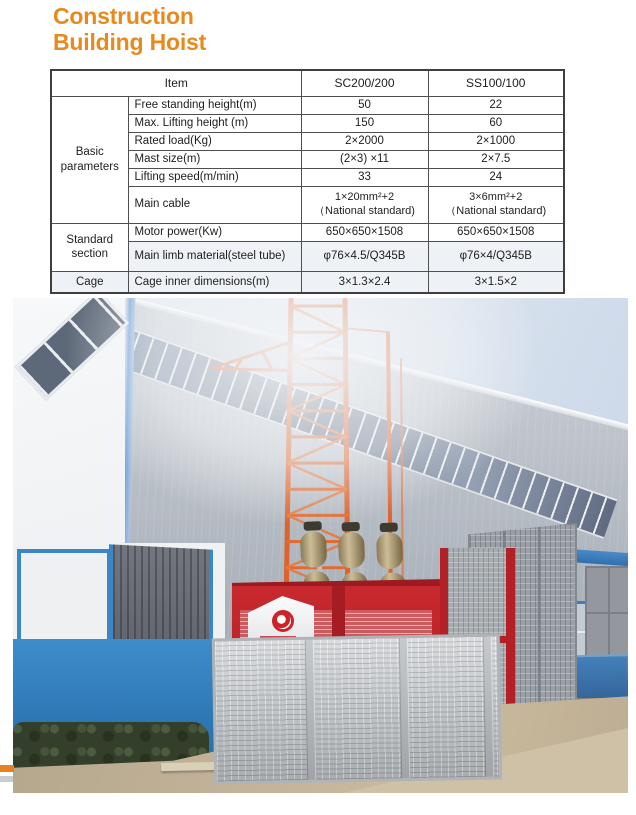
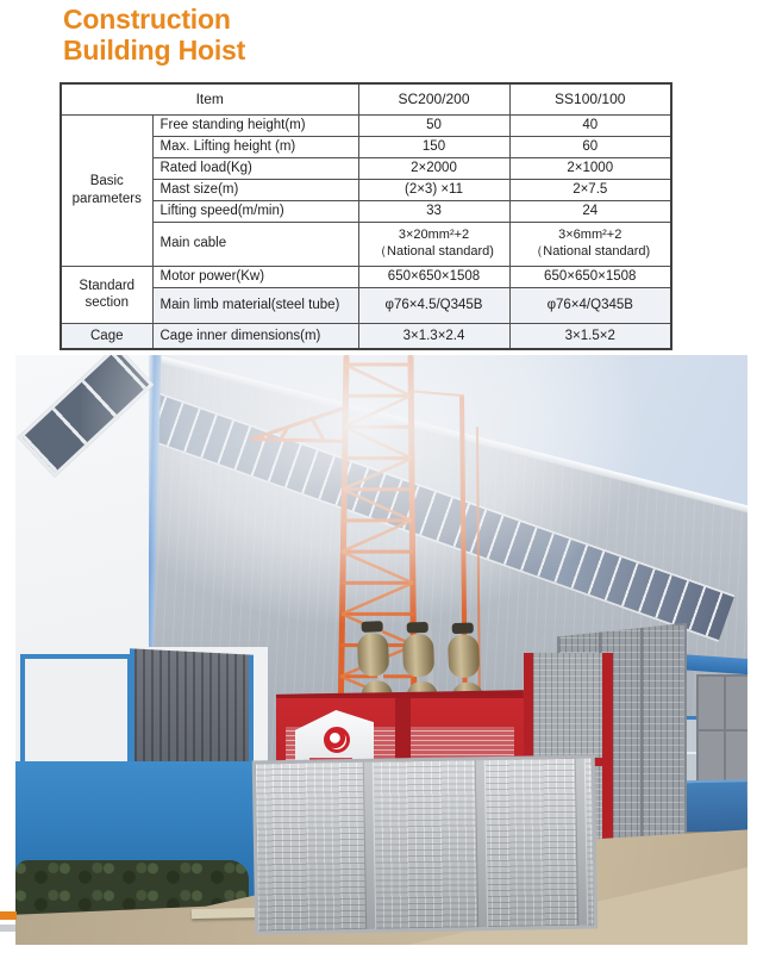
  Construction
  Building Hoist
  Item	SC200/200	SS100/100
- Basic parameters	Free standing height(m)	50	22
+ Basic parameters	Free standing height(m)	50	40
  Max. Lifting height (m)	150	60
  Rated load(Kg)	2×2000	2×1000
  Mast size(m)	(2×3) ×11	2×7.5
  Lifting speed(m/min)	33	24
- Main cable	1×20mm²+2 （National standard)	3×6mm²+2 （National standard)
+ Main cable	3×20mm²+2 （National standard)	3×6mm²+2 （National standard)
  Standard section	Motor power(Kw)	650×650×1508	650×650×1508
  Main limb material(steel tube)	φ76×4.5/Q345B	φ76×4/Q345B
  Cage	Cage inner dimensions(m)	3×1.3×2.4	3×1.5×2
